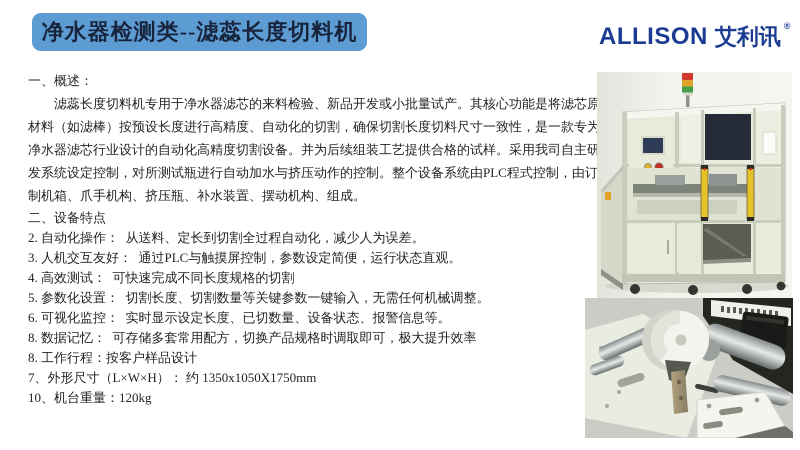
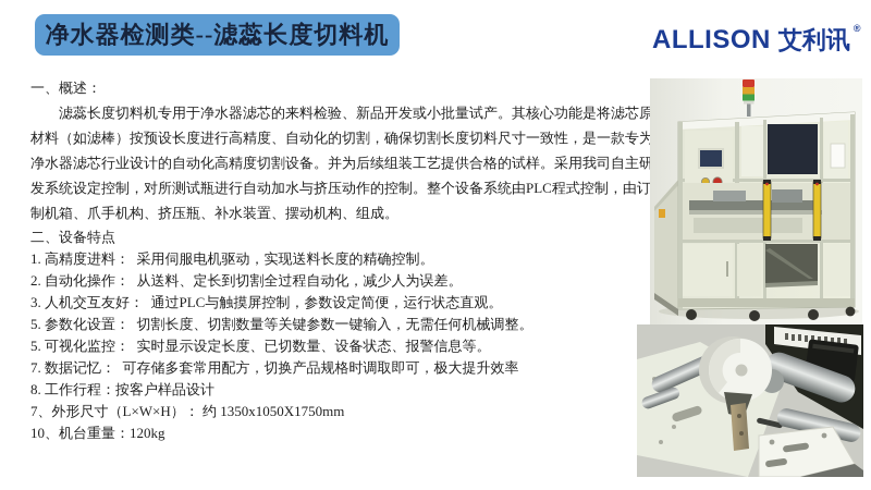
  净水器检测类--滤蕊长度切料机
  ALLISON
  艾利讯
  ®
  一、概述：
  滤蕊长度切料机专用于净水器滤芯的来料检验、新品开发或小批量试产。其核心功能是将滤芯原材料（如滤棒）按预设长度进行高精度、自动化的切割，确保切割长度切料尺寸一致性，是一款专为净水器滤芯行业设计的自动化高精度切割设备。并为后续组装工艺提供合格的试样。采用我司自主研发系统设定控制，对所测试瓶进行自动加水与挤压动作的控制。整个设备系统由PLC程式控制，由订制机箱、爪手机构、挤压瓶、补水装置、摆动机构、组成。
  二、设备特点
+ 1. 高精度进料： 采用伺服电机驱动，实现送料长度的精确控制。
  2. 自动化操作： 从送料、定长到切割全过程自动化，减少人为误差。
  3. 人机交互友好： 通过PLC与触摸屏控制，参数设定简便，运行状态直观。
- 4. 高效测试： 可快速完成不同长度规格的切割
  5. 参数化设置： 切割长度、切割数量等关键参数一键输入，无需任何机械调整。
- 6. 可视化监控： 实时显示设定长度、已切数量、设备状态、报警信息等。
+ 5. 可视化监控： 实时显示设定长度、已切数量、设备状态、报警信息等。
- 8. 数据记忆： 可存储多套常用配方，切换产品规格时调取即可，极大提升效率
+ 7. 数据记忆： 可存储多套常用配方，切换产品规格时调取即可，极大提升效率
  8. 工作行程：按客户样品设计
  7、外形尺寸（L×W×H）： 约 1350x1050X1750mm
  10、机台重量：120kg
